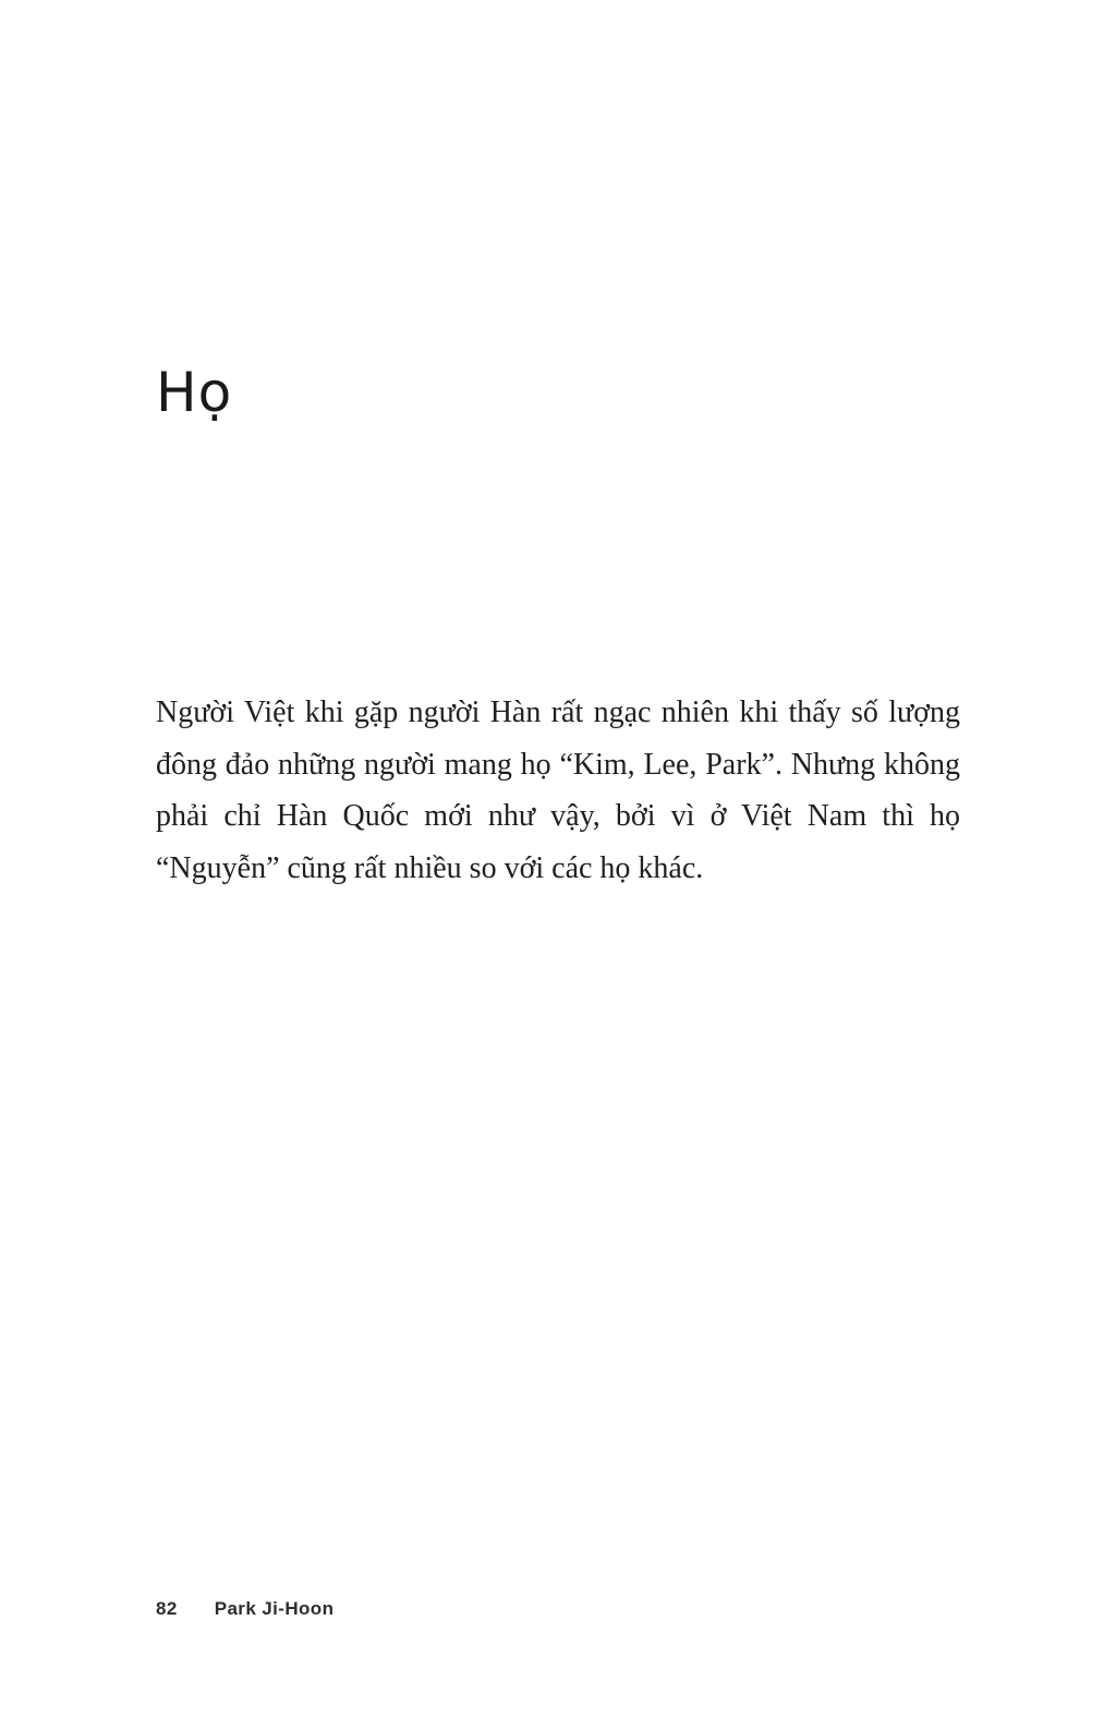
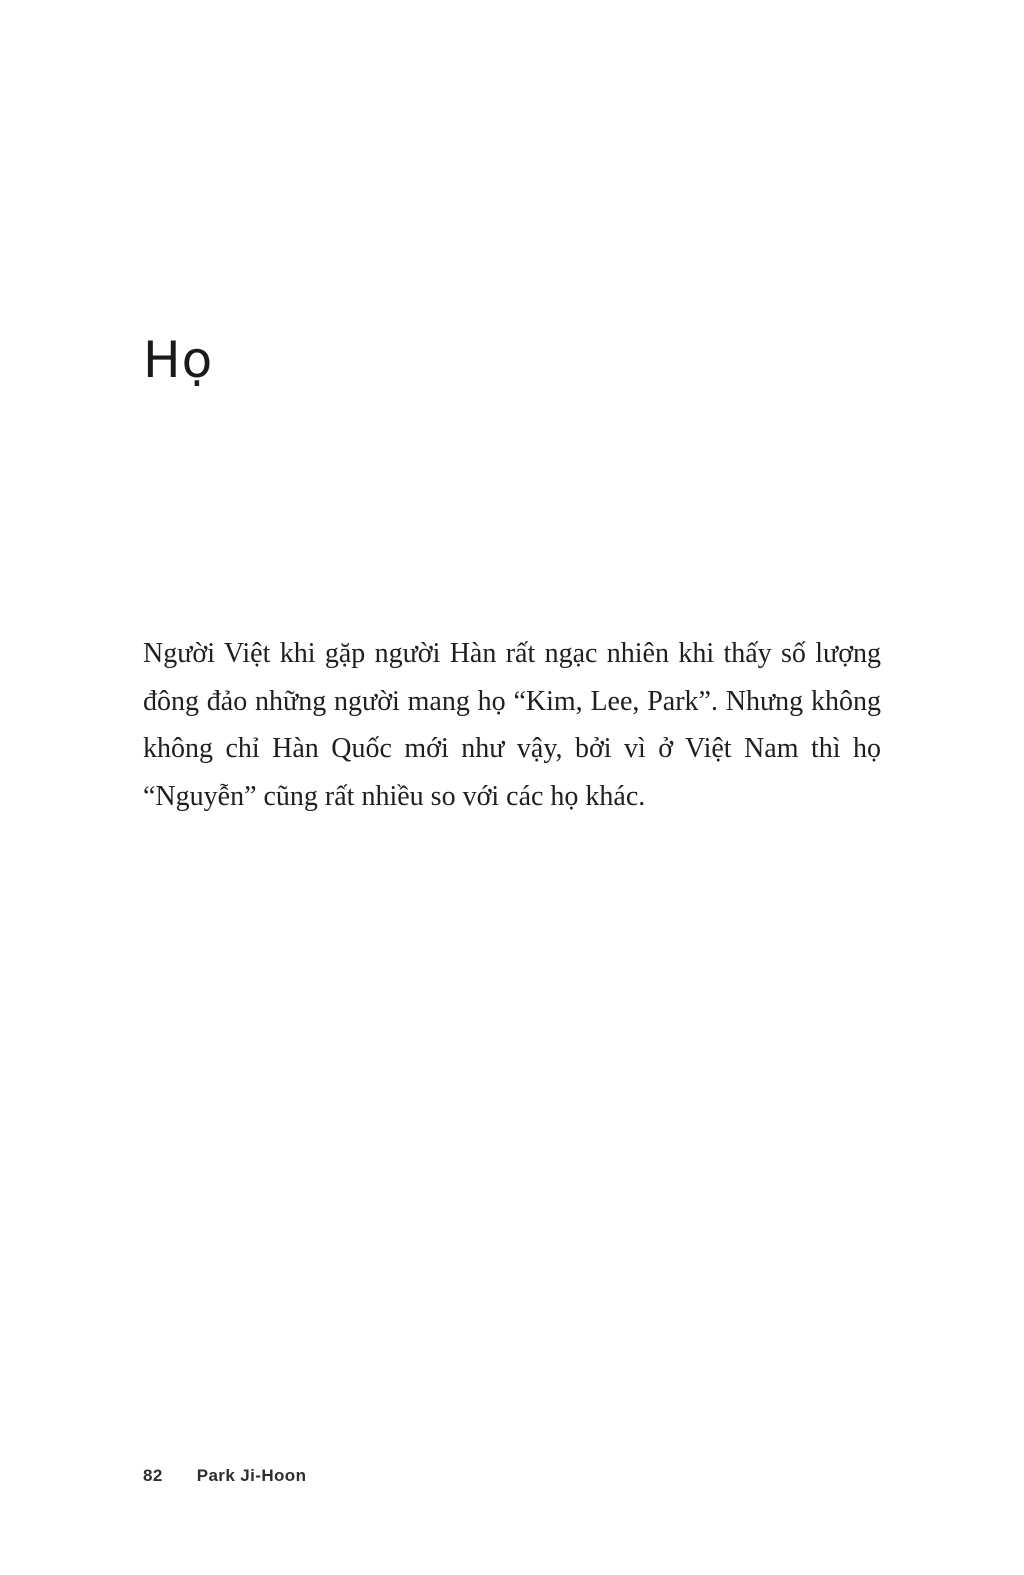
  Họ
- Người Việt khi gặp người Hàn rất ngạc nhiên khi thấy số lượng đông đảo những người mang họ “Kim, Lee, Park”. Nhưng không phải chỉ Hàn Quốc mới như vậy, bởi vì ở Việt Nam thì họ “Nguyễn” cũng rất nhiều so với các họ khác.
+ Người Việt khi gặp người Hàn rất ngạc nhiên khi thấy số lượng đông đảo những người mang họ “Kim, Lee, Park”. Nhưng không không chỉ Hàn Quốc mới như vậy, bởi vì ở Việt Nam thì họ “Nguyễn” cũng rất nhiều so với các họ khác.
  82
  Park Ji-Hoon
